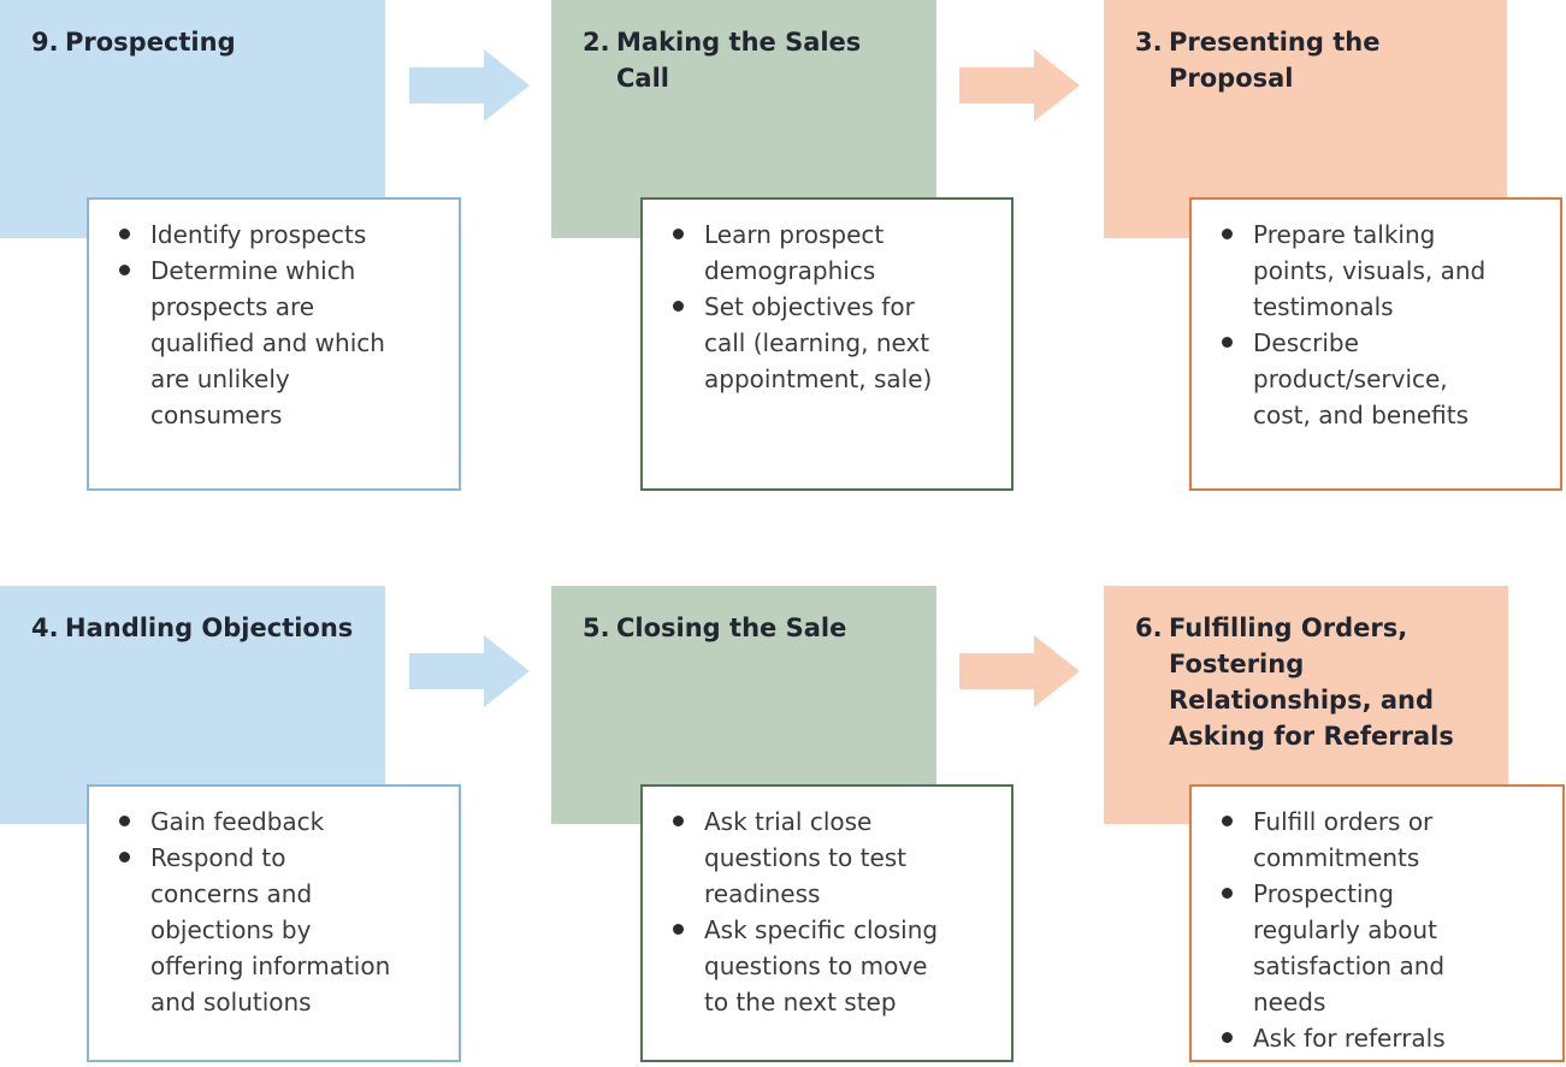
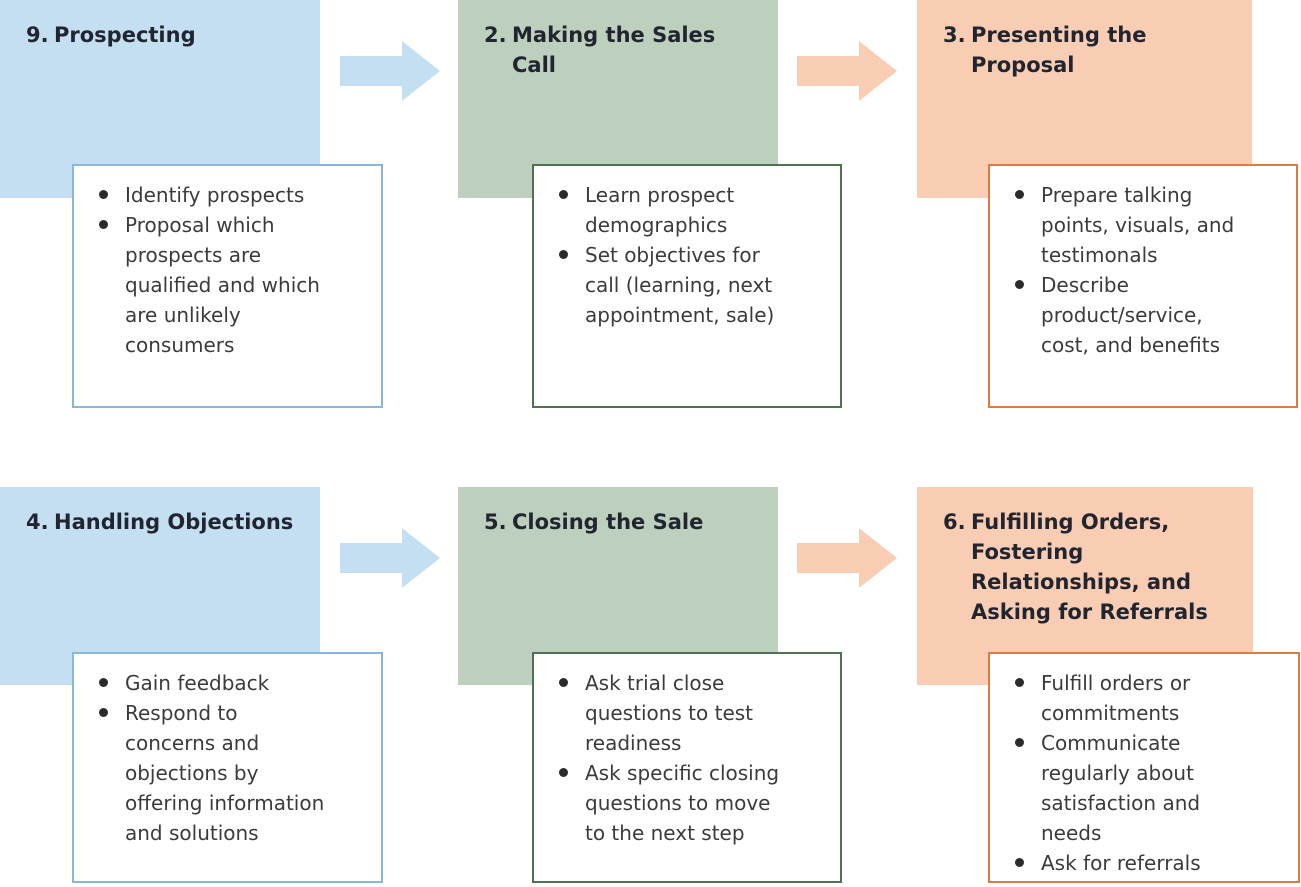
  9.
  Prospecting
  Identify prospects
- Determine which prospects are qualified and which are unlikely consumers
+ Proposal which prospects are qualified and which are unlikely consumers
  2.
  Making the Sales Call
  Learn prospect demographics
  Set objectives for call (learning, next appointment, sale)
  3.
  Presenting the Proposal
  Prepare talking points, visuals, and testimonals
  Describe product/service, cost, and benefits
  4.
  Handling Objections
  Gain feedback
  Respond to concerns and objections by offering information and solutions
  5.
  Closing the Sale
  Ask trial close questions to test readiness
  Ask specific closing questions to move to the next step
  6.
  Fulfilling Orders, Fostering Relationships, and Asking for Referrals
  Fulfill orders or commitments
- Prospecting regularly about satisfaction and needs
+ Communicate regularly about satisfaction and needs
  Ask for referrals
